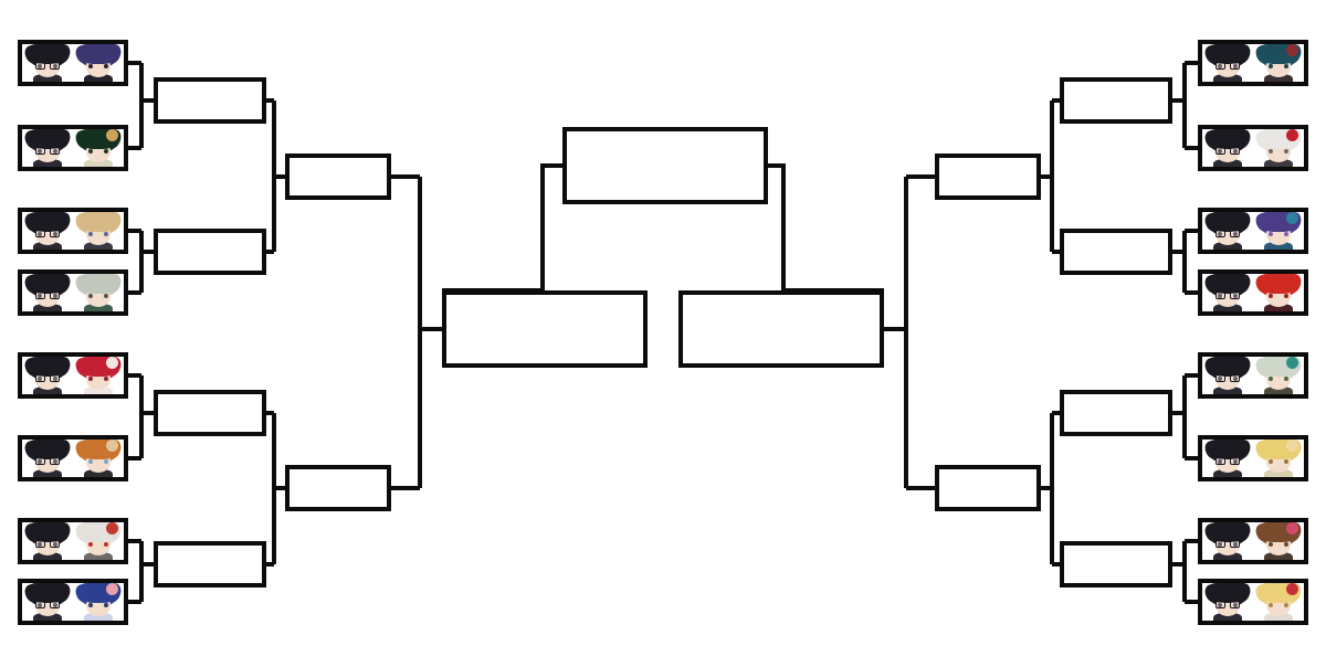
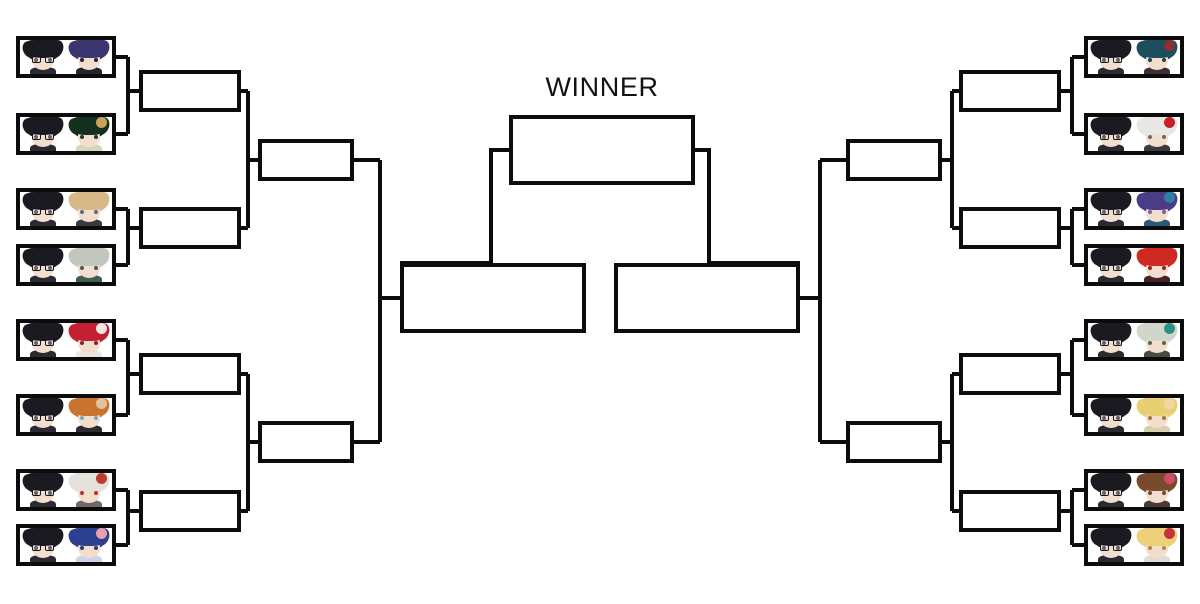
+ WINNER
